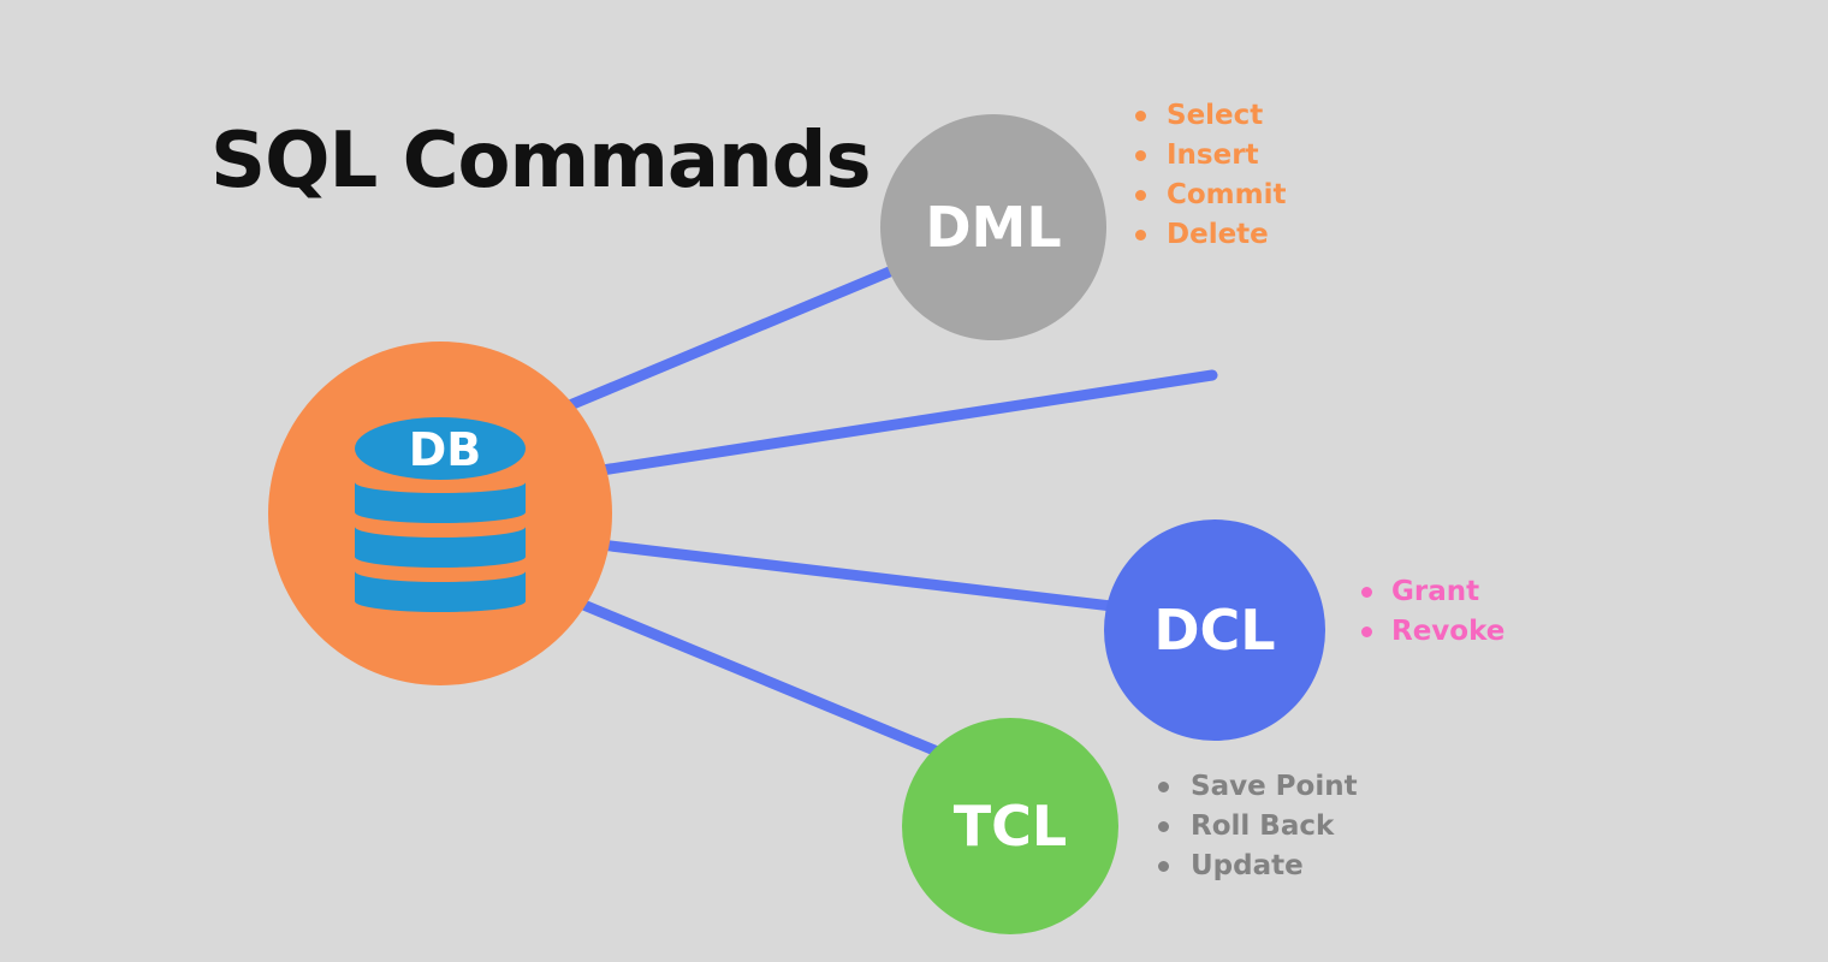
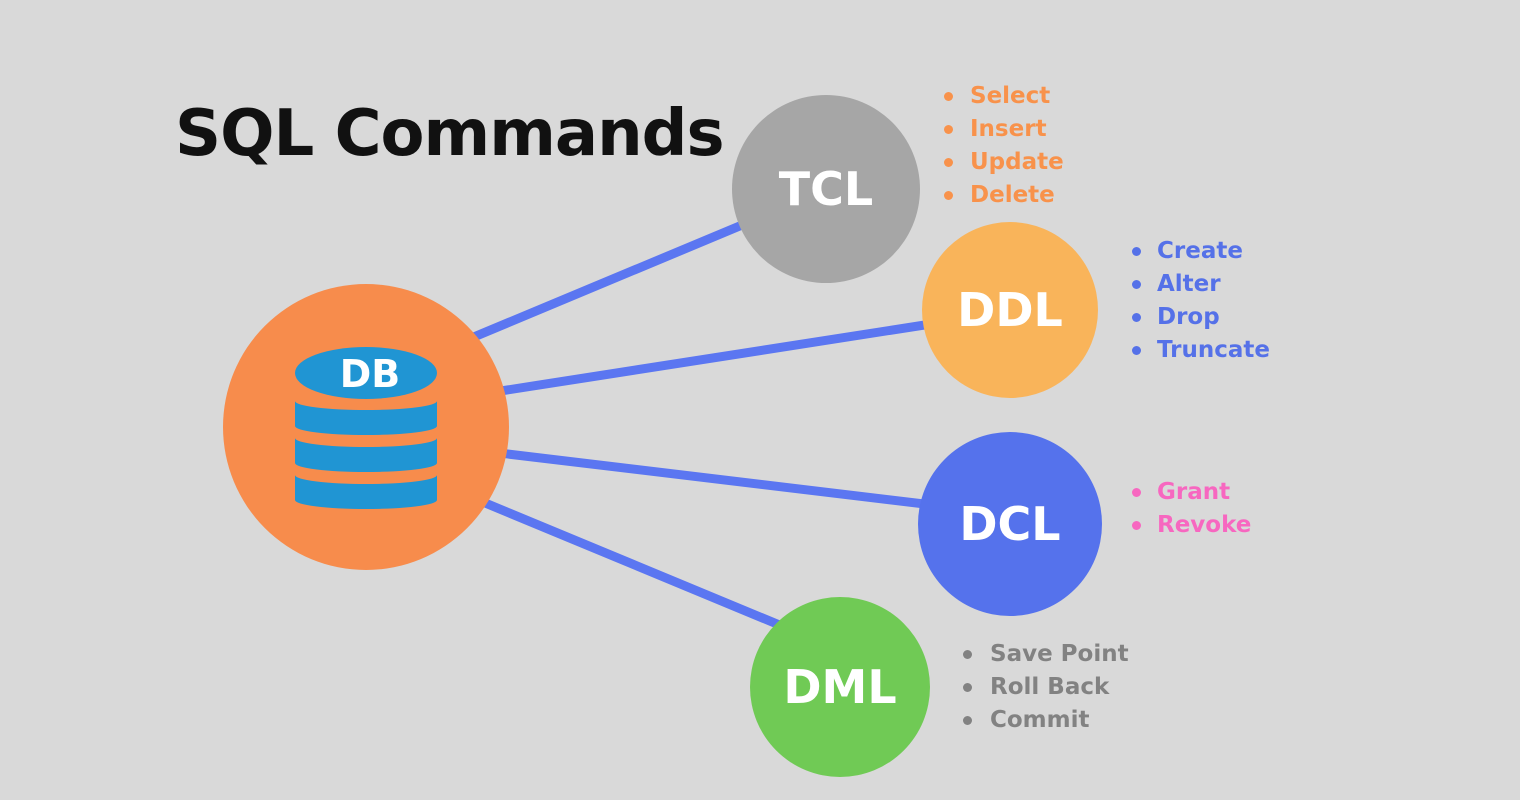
  SQL Commands
  DB
- DML
+ TCL
+ DDL
  DCL
- TCL
+ DML
  Select
  Insert
- Commit
+ Update
  Delete
+ Create
+ Alter
+ Drop
+ Truncate
  Grant
  Revoke
  Save Point
  Roll Back
- Update
+ Commit
